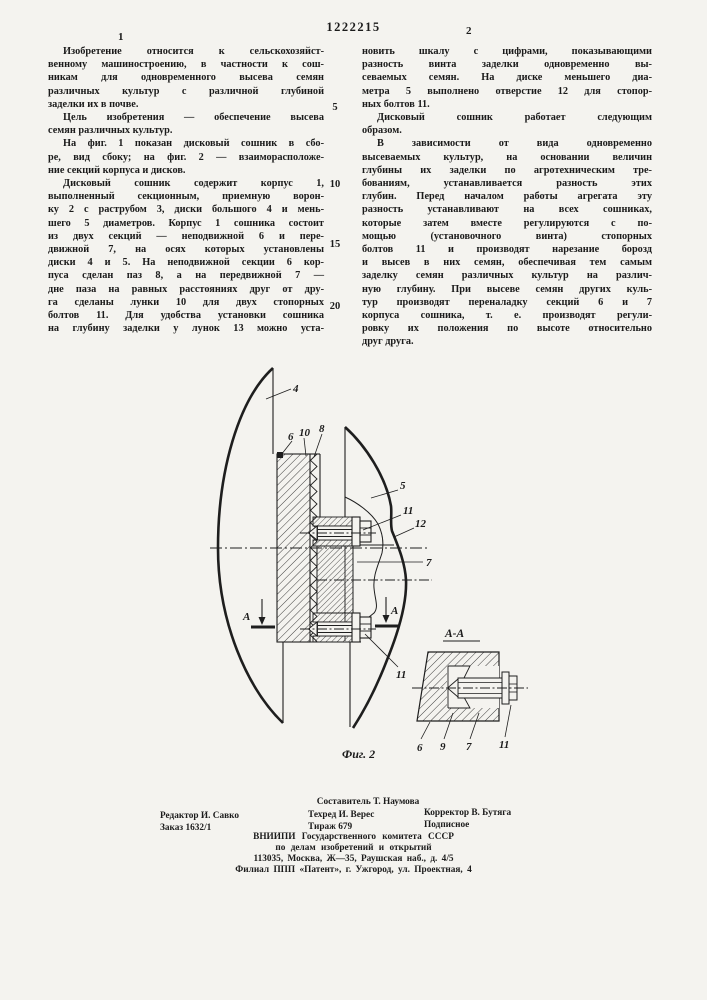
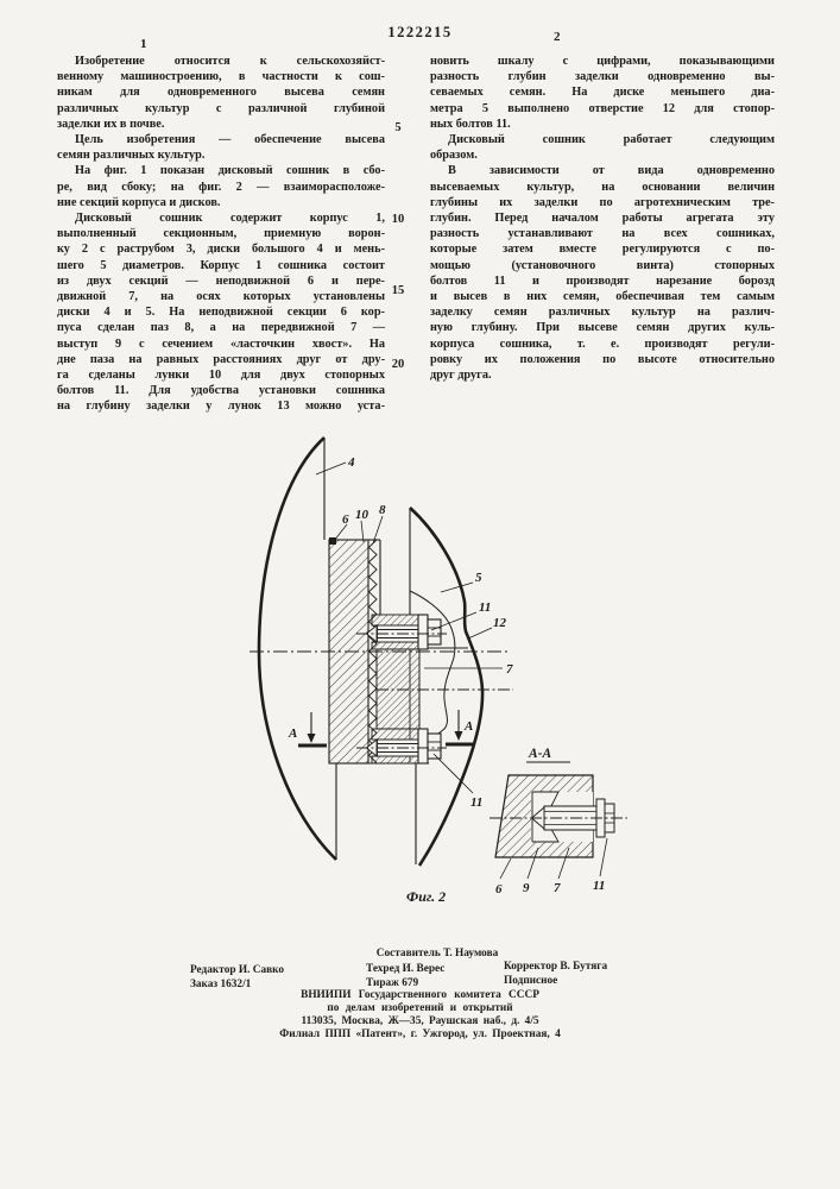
  1
  1222215
  2
  Изобретение относится к сельскохозяйст-
  венному машиностроению, в частности к сош-
  никам для одновременного высева семян
  различных культур с различной глубиной
  заделки их в почве.
  Цель изобретения — обеспечение высева
  семян различных культур.
  На фиг. 1 показан дисковый сошник в сбо-
  ре, вид сбоку; на фиг. 2 — взаиморасположе-
  ние секций корпуса и дисков.
  Дисковый сошник содержит корпус 1,
  выполненный секционным, приемную ворон-
  ку 2 с раструбом 3, диски большого 4 и мень-
  шего 5 диаметров. Корпус 1 сошника состоит
  из двух секций — неподвижной 6 и пере-
  движной 7, на осях которых установлены
  диски 4 и 5. На неподвижной секции 6 кор-
  пуса сделан паз 8, а на передвижной 7 —
+ выступ 9 с сечением «ласточкин хвост». На
  дне паза на равных расстояниях друг от дру-
  га сделаны лунки 10 для двух стопорных
  болтов 11. Для удобства установки сошника
  на глубину заделки у лунок 13 можно уста-
  5
  10
  15
  20
  новить шкалу с цифрами, показывающими
- разность винта заделки одновременно вы-
+ разность глубин заделки одновременно вы-
  севаемых семян. На диске меньшего диа-
  метра 5 выполнено отверстие 12 для стопор-
  ных болтов 11.
  Дисковый сошник работает следующим
  образом.
  В зависимости от вида одновременно
  высеваемых культур, на основании величин
  глубины их заделки по агротехническим тре-
- бованиям, устанавливается разность этих
  глубин. Перед началом работы агрегата эту
  разность устанавливают на всех сошниках,
  которые затем вместе регулируются с по-
  мощью (установочного винта) стопорных
  болтов 11 и производят нарезание борозд
  и высев в них семян, обеспечивая тем самым
  заделку семян различных культур на различ-
  ную глубину. При высеве семян других куль-
- тур производят переналадку секций 6 и 7
  корпуса сошника, т. е. производят регули-
  ровку их положения по высоте относительно
  друг друга.
  4
  6
  10
  8
  5
  11
  12
  7
  А
  А
  11
  А-А
  6
  9
  7
  11
  Фиг. 2
  Составитель Т. Наумова
  Редактор И. Савко
  Техред И. Верес
  Корректор В. Бутяга
  Заказ 1632/1
  Тираж 679
  Подписное
  ВНИИПИ Государственного комитета СССР
  по делам изобретений и открытий
  113035, Москва, Ж—35, Раушская наб., д. 4/5
  Филиал ППП «Патент», г. Ужгород, ул. Проектная, 4
